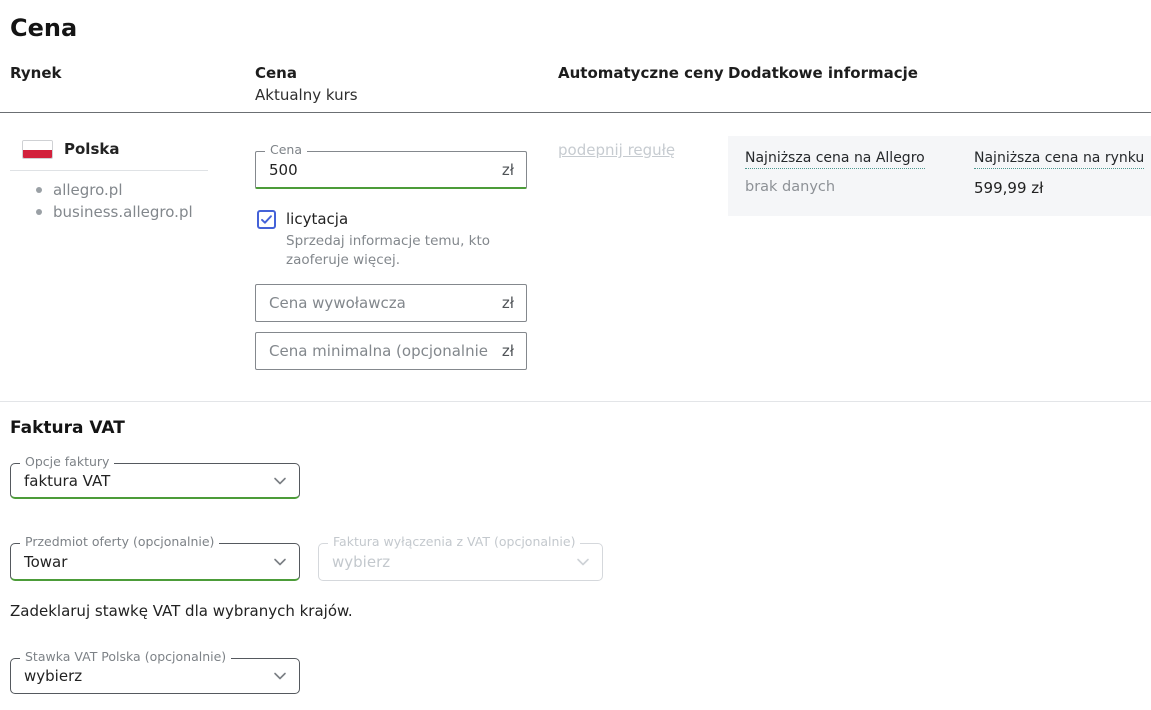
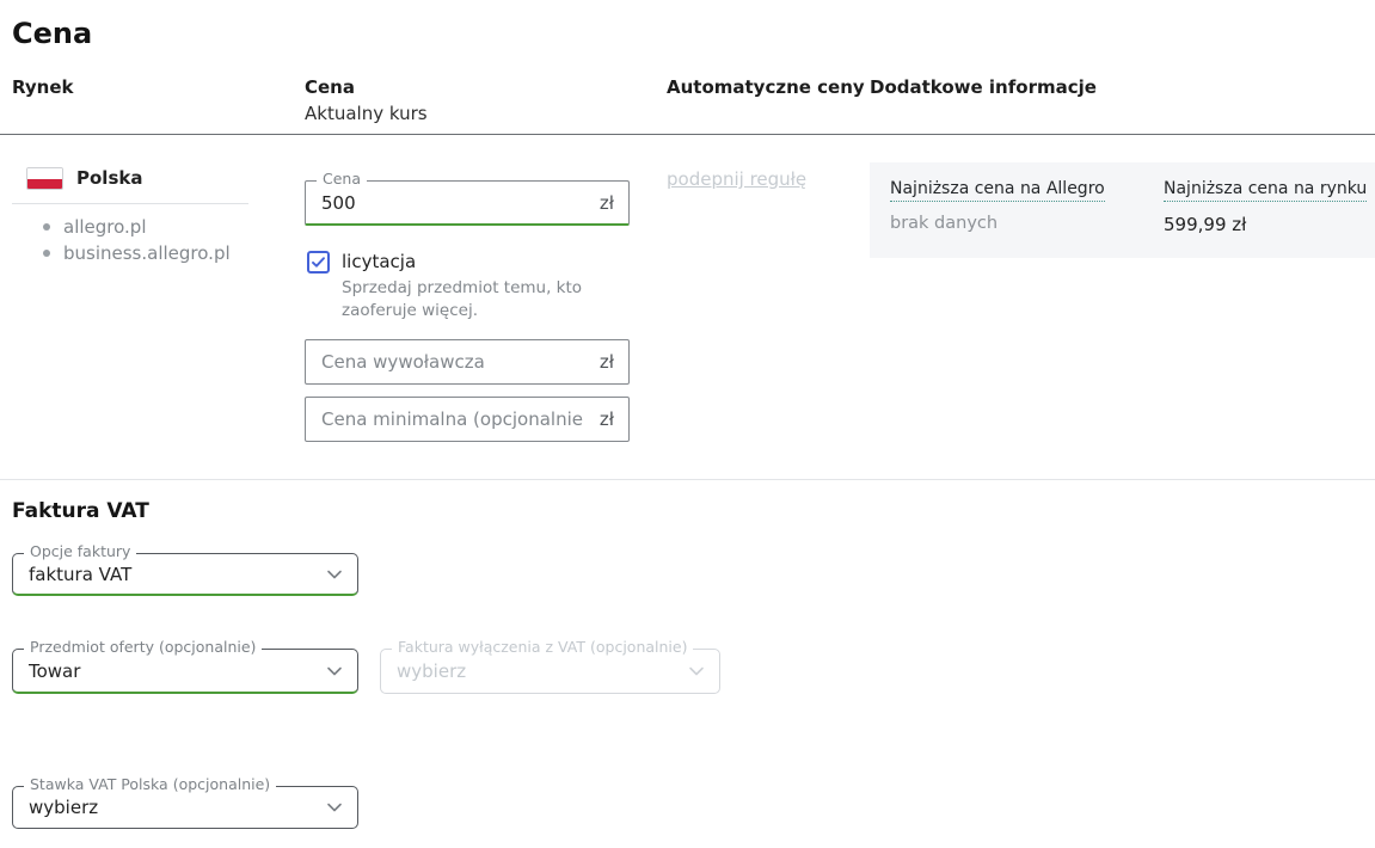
  Cena
  Rynek
  Cena
  Aktualny kurs
  Automatyczne ceny
  Dodatkowe informacje
  Polska
  allegro.pl
  business.allegro.pl
  Cena
  500
  zł
  licytacja
- Sprzedaj informacje temu, kto zaoferuje więcej.
+ Sprzedaj przedmiot temu, kto zaoferuje więcej.
  Cena wywoławcza
  zł
  Cena minimalna (opcjonalnie
  zł
  podepnij regułę
  Najniższa cena na Allegro
  brak danych
  Najniższa cena na rynku
  599,99 zł
  Faktura VAT
  Opcje faktury
  faktura VAT
  Przedmiot oferty (opcjonalnie)
  Towar
  Faktura wyłączenia z VAT (opcjonalnie)
  wybierz
- Zadeklaruj stawkę VAT dla wybranych krajów.
  Stawka VAT Polska (opcjonalnie)
  wybierz
